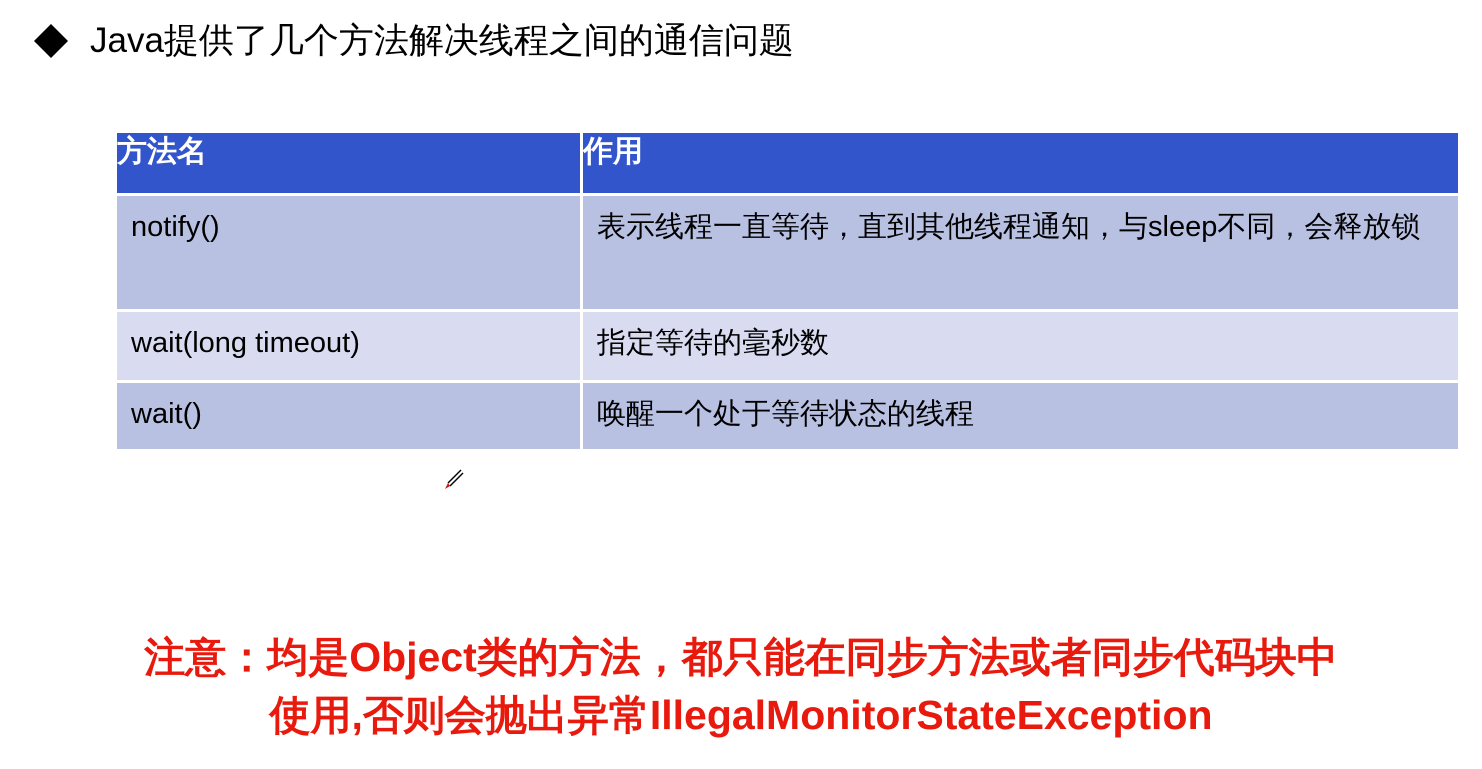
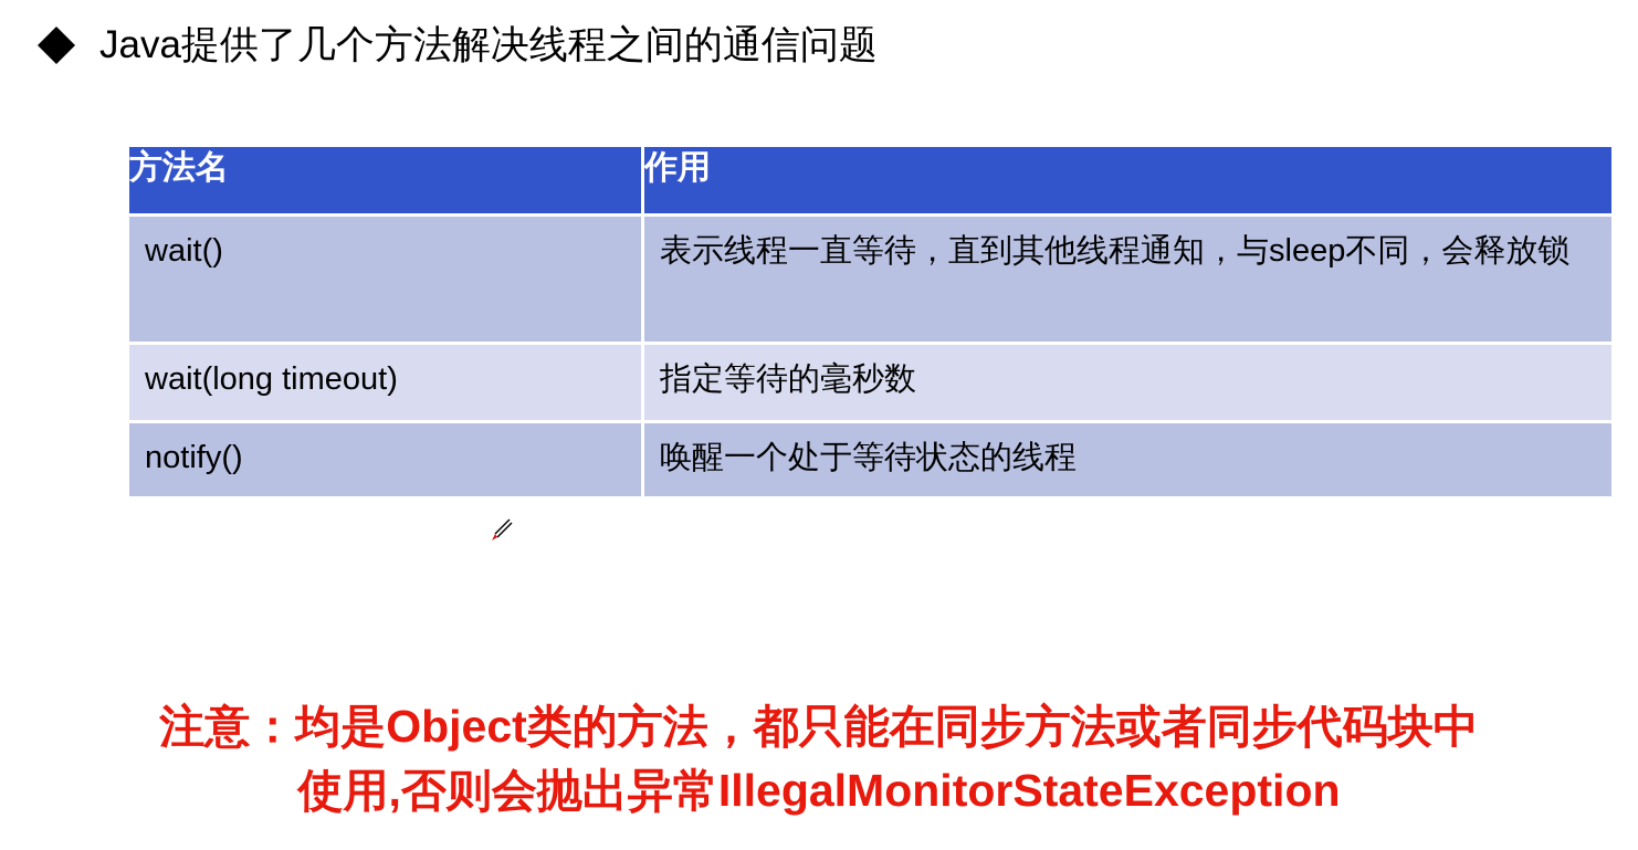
  Java提供了几个方法解决线程之间的通信问题
  方法名	作用
- notify()	表示线程一直等待，直到其他线程通知，与sleep不同，会释放锁
+ wait()	表示线程一直等待，直到其他线程通知，与sleep不同，会释放锁
  wait(long timeout)	指定等待的毫秒数
- wait()	唤醒一个处于等待状态的线程
+ notify()	唤醒一个处于等待状态的线程
  注意：均是Object类的方法，都只能在同步方法或者同步代码块中
  使用,否则会抛出异常IllegalMonitorStateException
